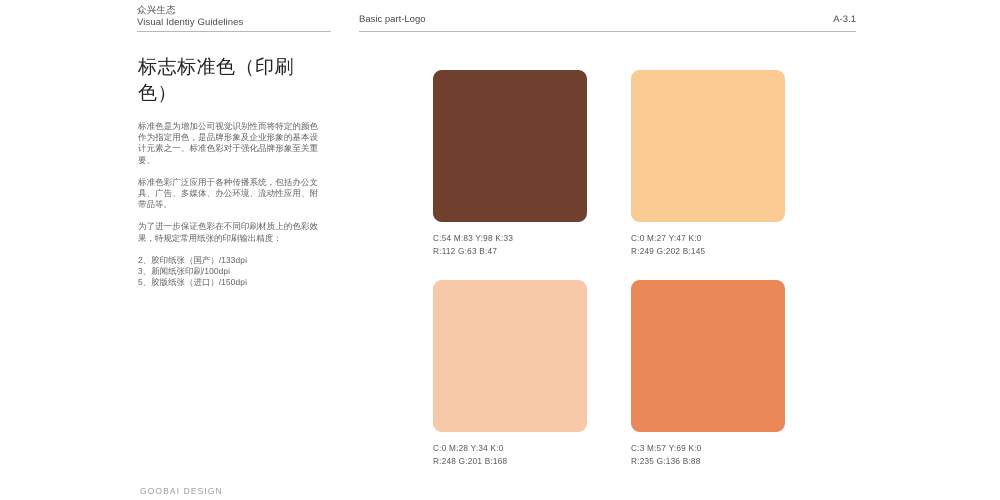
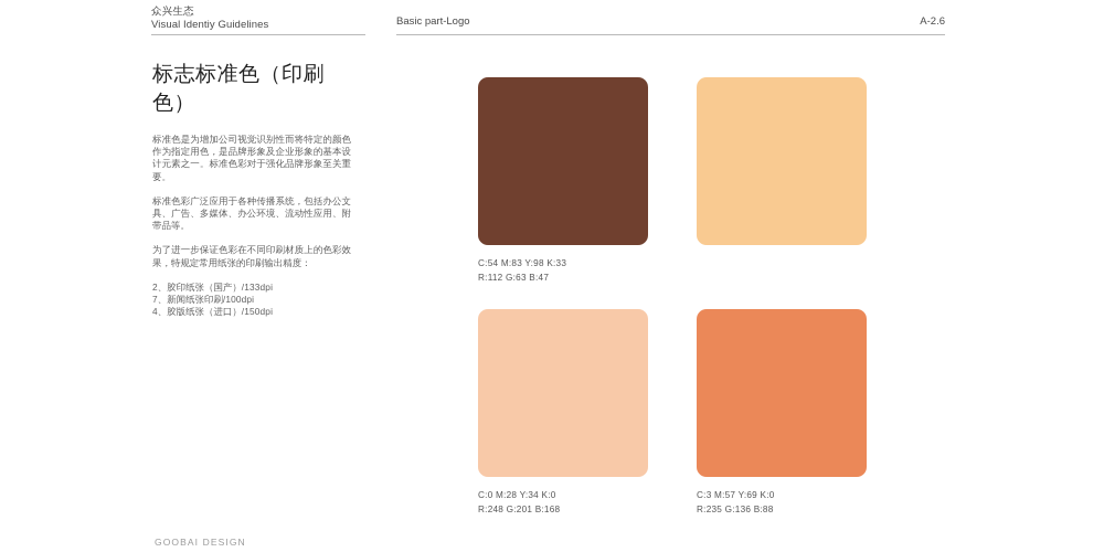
  众兴生态
  Visual Identiy Guidelines
  Basic part-Logo
- A-3.1
+ A-2.6
  标志标准色（印刷色）
  标准色是为增加公司视觉识别性而将特定的颜色作为指定用色，是品牌形象及企业形象的基本设计元素之一。标准色彩对于强化品牌形象至关重要。
  标准色彩广泛应用于各种传播系统，包括办公文具、广告、多媒体、办公环境、流动性应用、附带品等。
  为了进一步保证色彩在不同印刷材质上的色彩效果，特规定常用纸张的印刷输出精度：
  2、胶印纸张（国产）/133dpi
- 3、新闻纸张印刷/100dpi
+ 7、新闻纸张印刷/100dpi
- 5、胶版纸张（进口）/150dpi
+ 4、胶版纸张（进口）/150dpi
  C:54 M:83 Y:98 K:33
  R:112 G:63 B:47
- C:0 M:27 Y:47 K:0
- R:249 G:202 B:145
  C:0 M:28 Y:34 K:0
  R:248 G:201 B:168
  C:3 M:57 Y:69 K:0
  R:235 G:136 B:88
  GOOBAI DESIGN
